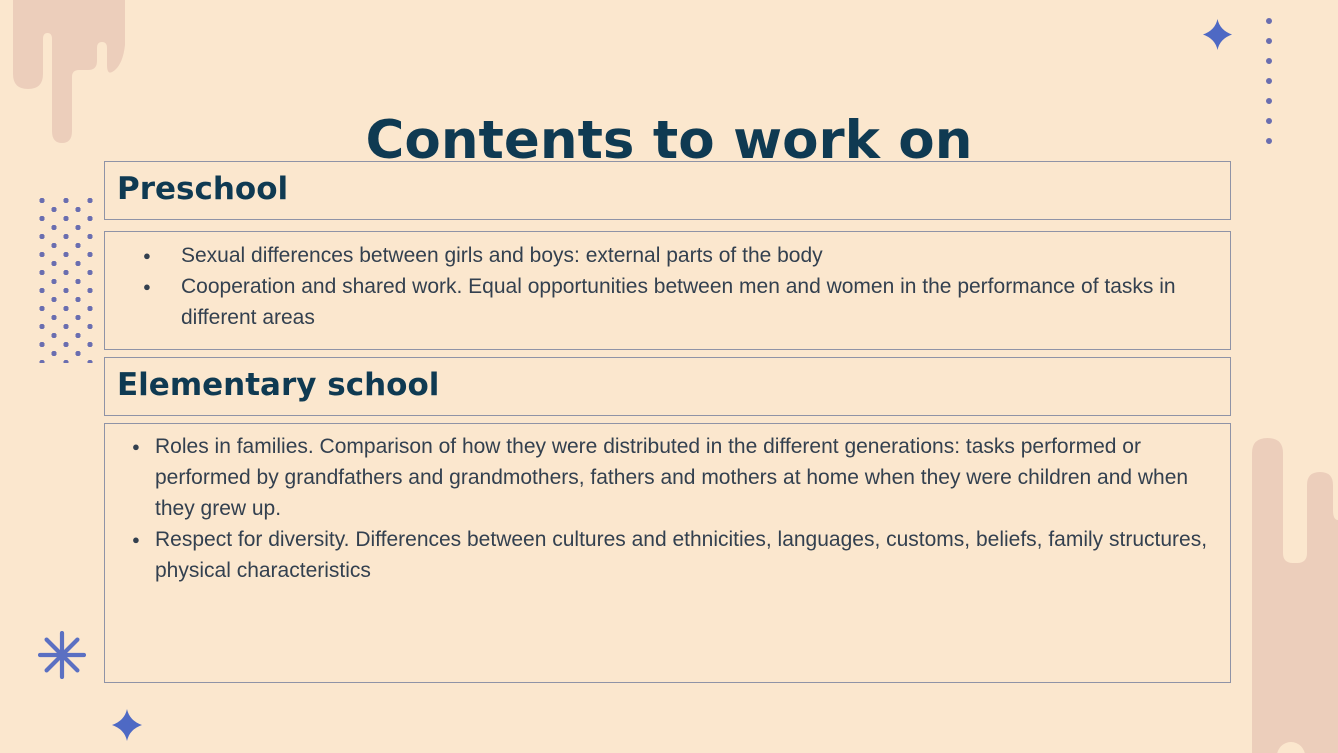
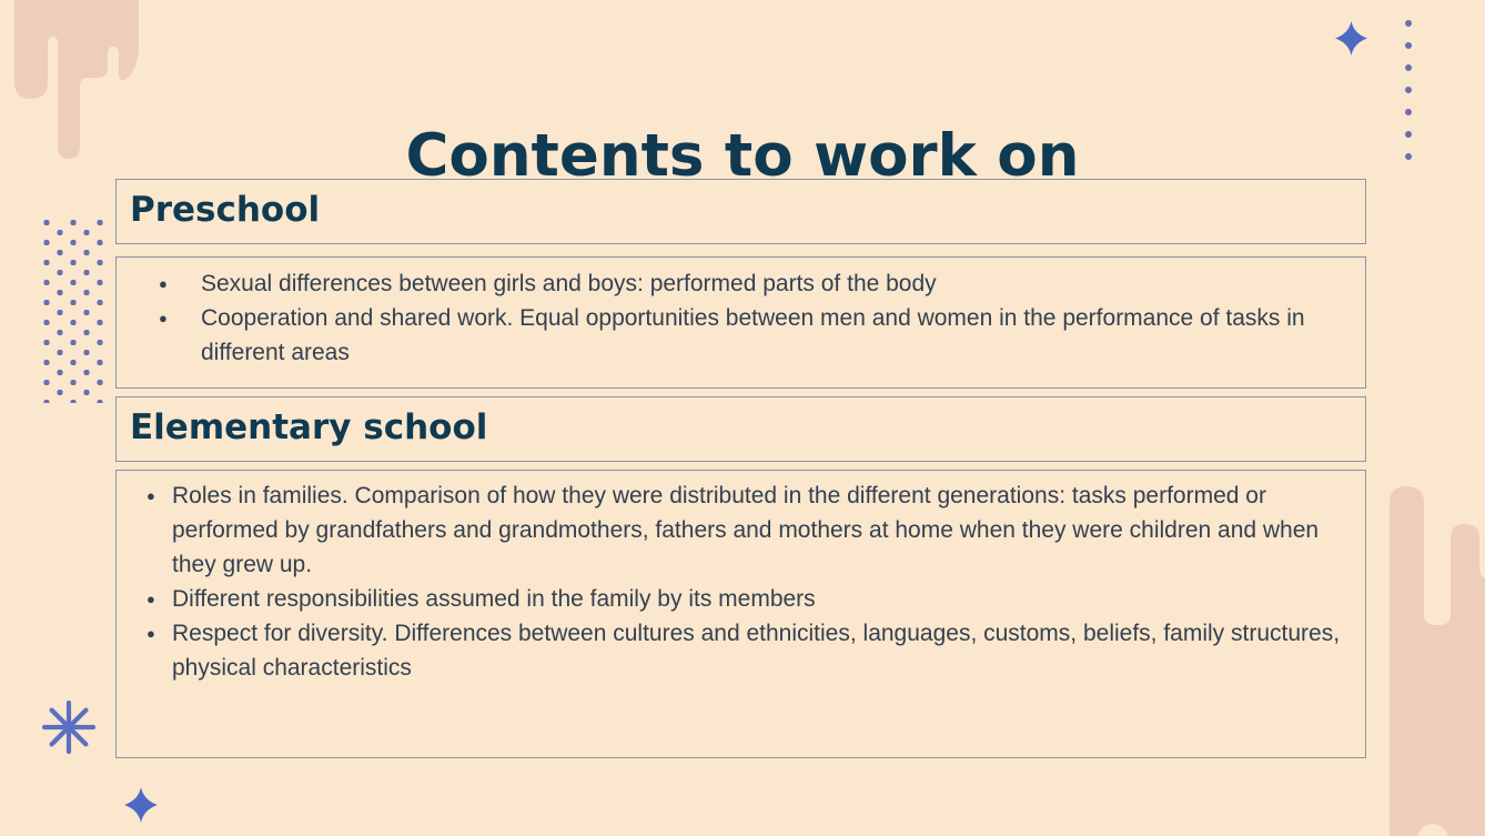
  Contents to work on
  Preschool
- Sexual differences between girls and boys: external parts of the body
+ Sexual differences between girls and boys: performed parts of the body
  Cooperation and shared work. Equal opportunities between men and women in the performance of tasks in different areas
  Elementary school
  Roles in families. Comparison of how they were distributed in the different generations: tasks performed or performed by grandfathers and grandmothers, fathers and mothers at home when they were children and when they grew up.
+ Different responsibilities assumed in the family by its members
  Respect for diversity. Differences between cultures and ethnicities, languages, customs, beliefs, family structures, physical characteristics
